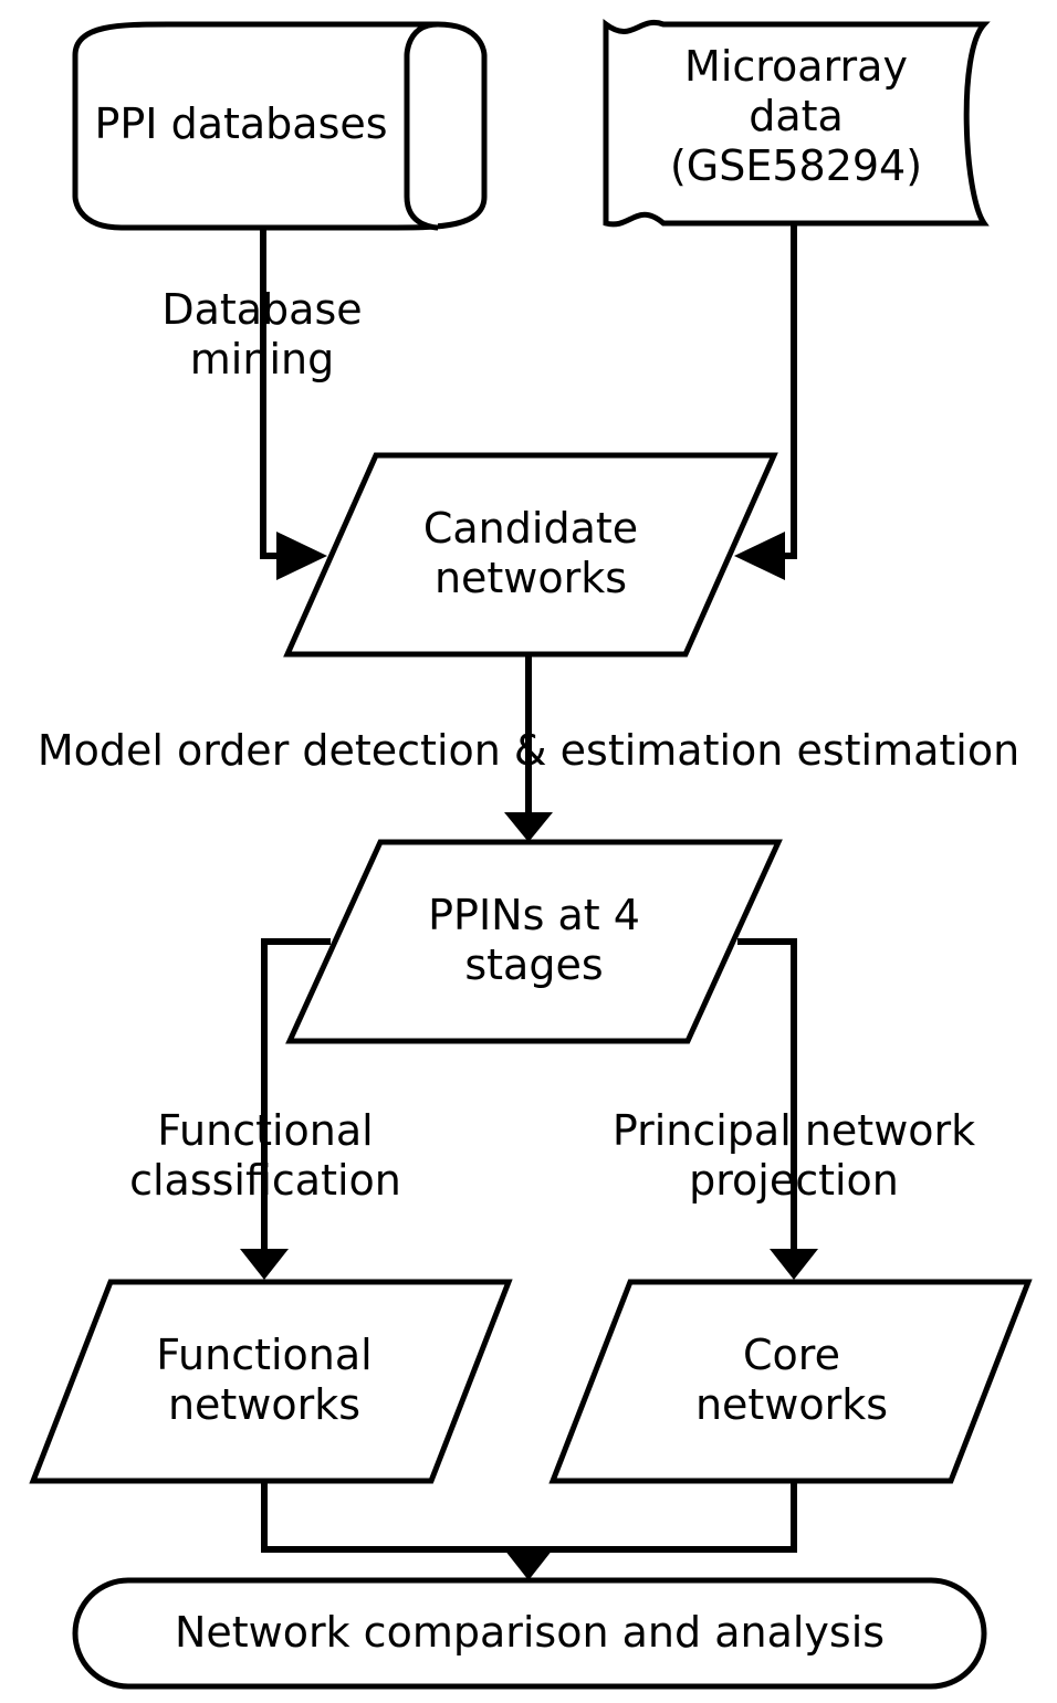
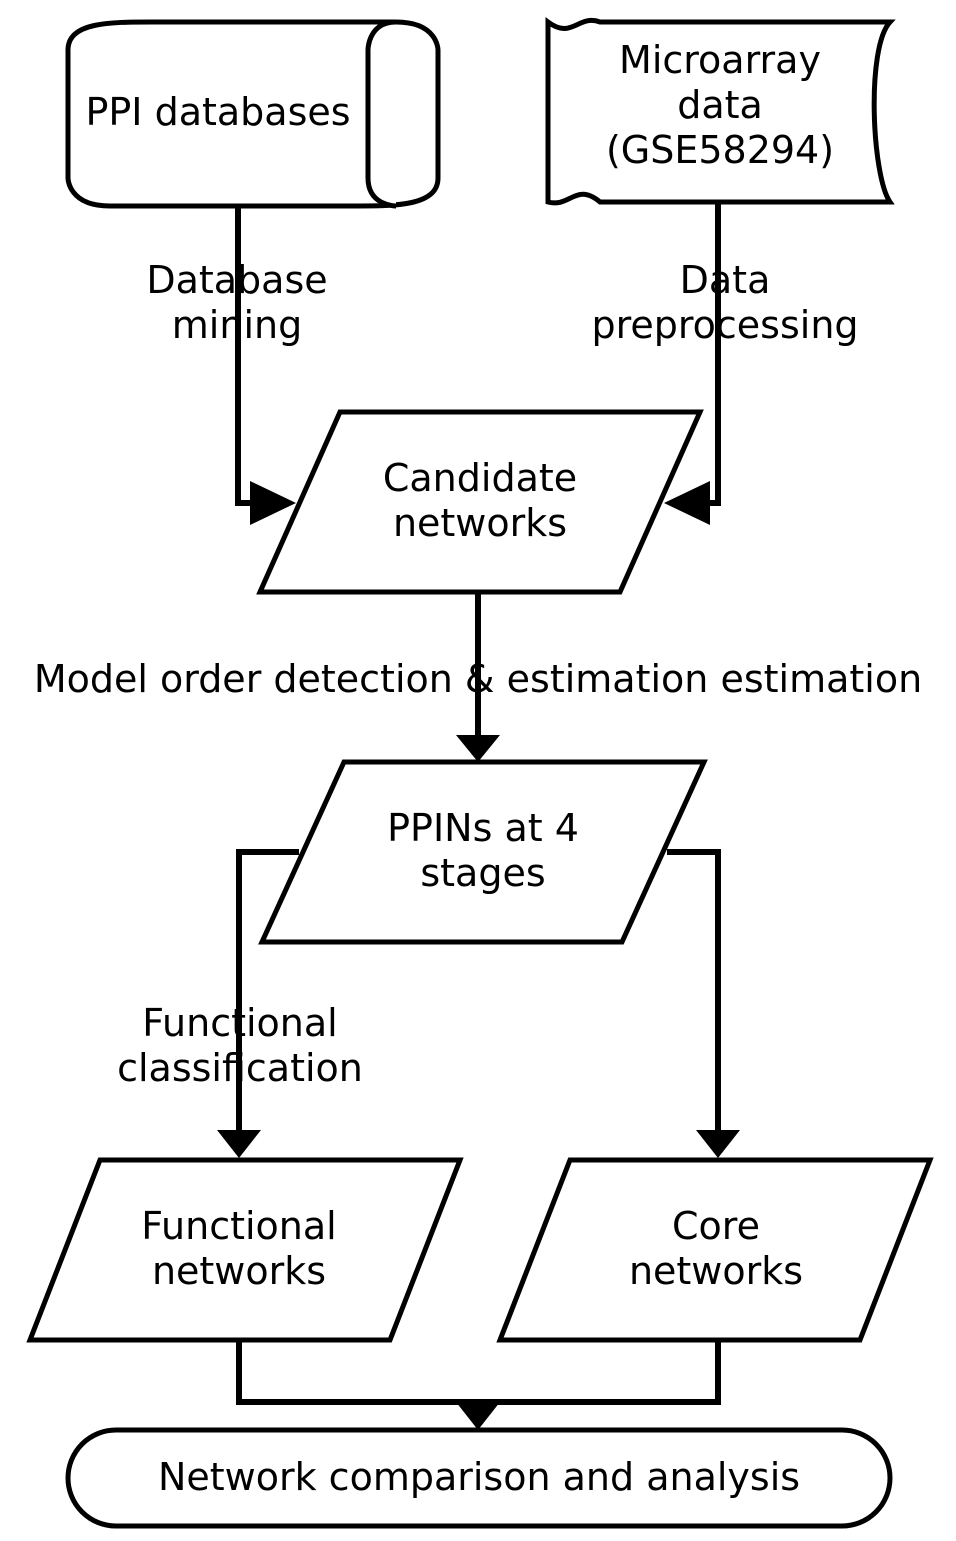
  PPI databases
  Microarray
  data
  (GSE58294)
  Candidate
  networks
  PPINs at 4
  stages
  Functional
  networks
  Core
  networks
  Network comparison and analysis
  Database
  mining
+ Data
+ preprocessing
  Model order detection & estimation estimation
  Functional
  classification
- Principal network
- projection
